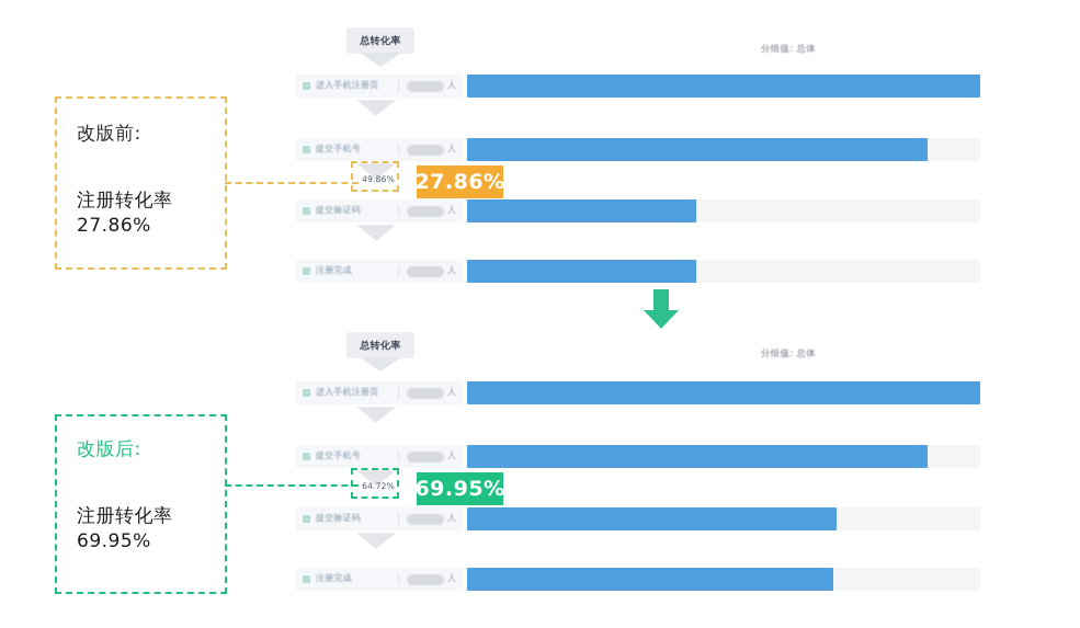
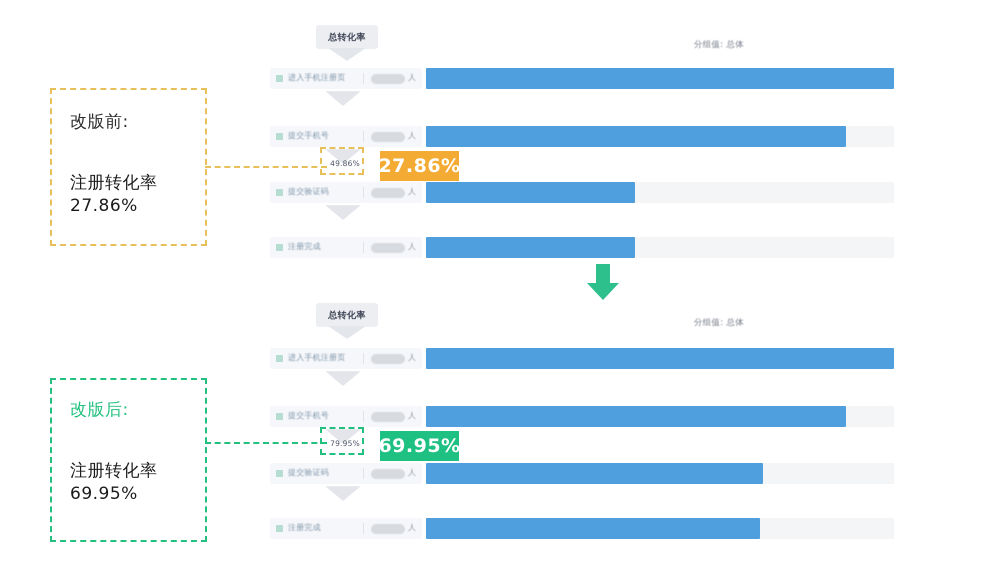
  改版前:
  注册转化率
  27.86%
  改版后:
  注册转化率
  69.95%
  总转化率
  分组值: 总体
  进入手机注册页
  人
  提交手机号
  人
  49.86%
  提交验证码
  人
  注册完成
  人
  27.86%
  总转化率
  分组值: 总体
  进入手机注册页
  人
  提交手机号
  人
- 64.72%
+ 79.95%
  提交验证码
  人
  注册完成
  人
  69.95%
